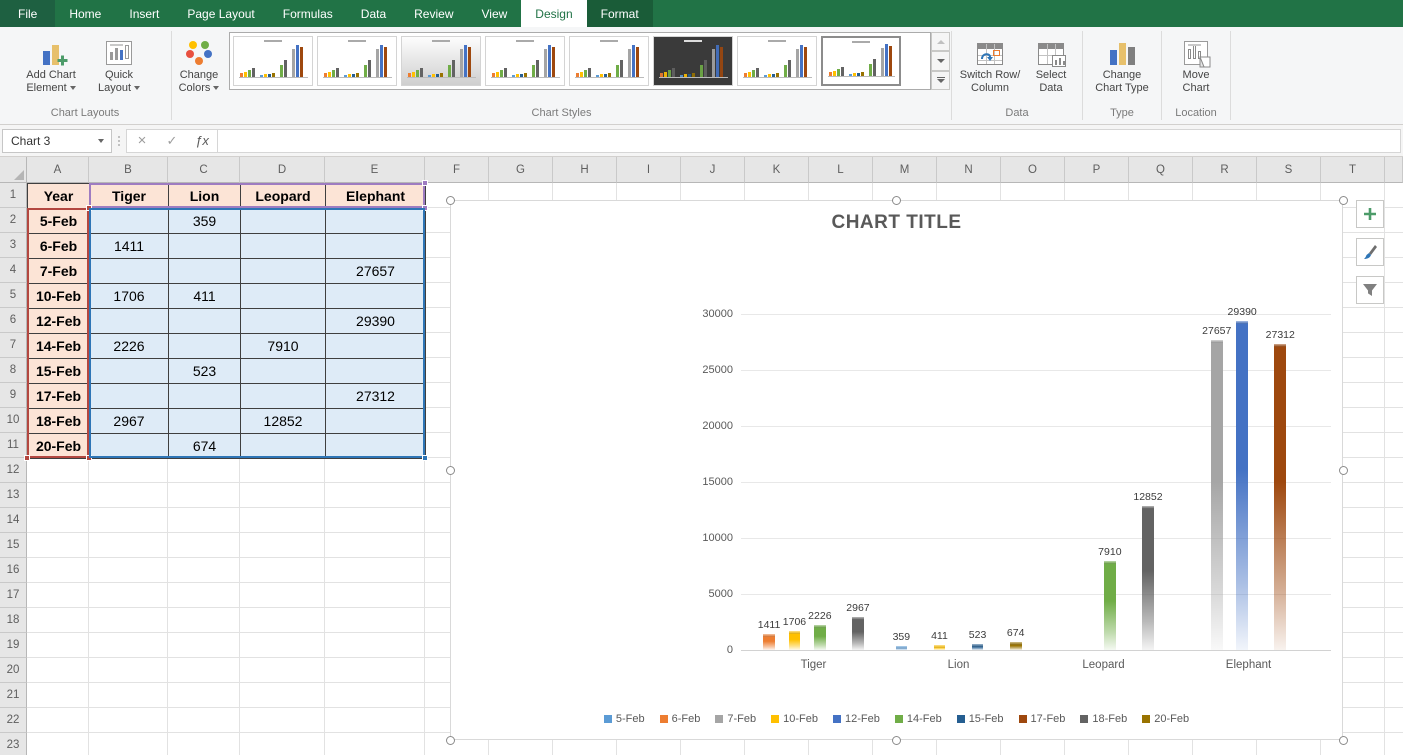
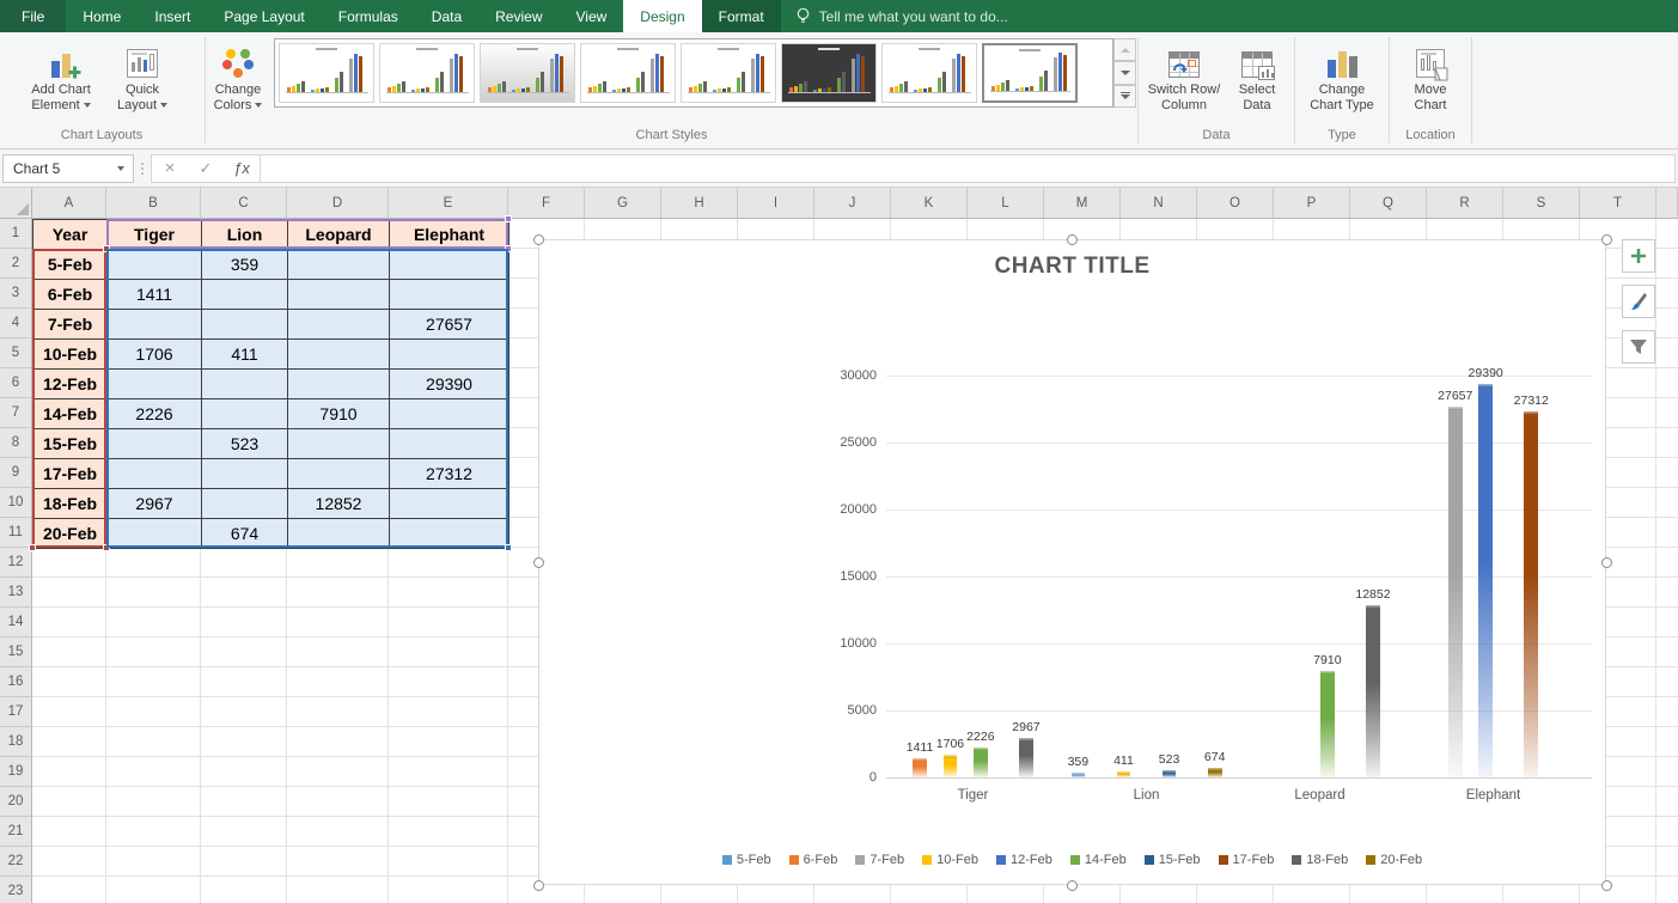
  File
  Home
  Insert
  Page Layout
  Formulas
  Data
  Review
  View
  Design
  Format
+ Tell me what you want to do...
  Add Chart
  Element
  Quick
  Layout
  Chart Layouts
  Change
  Colors
  Chart Styles
  Switch Row/
  Column
  Select
  Data
  Data
  Change
  Chart Type
  Type
  Move
  Chart
  Location
- Chart 3
+ Chart 5
  ×
  ✓
  ƒx
  A
  B
  C
  D
  E
  F
  G
  H
  I
  J
  K
  L
  M
  N
  O
  P
  Q
  R
  S
  T
  1
  2
  3
  4
  5
  6
  7
  8
  9
  10
  11
  12
  13
  14
  15
  16
  17
  18
  19
  20
  21
  22
  23
  Year
  Tiger
  Lion
  Leopard
  Elephant
  5-Feb
  359
  6-Feb
  1411
  7-Feb
  27657
  10-Feb
  1706
  411
  12-Feb
  29390
  14-Feb
  2226
  7910
  15-Feb
  523
  17-Feb
  27312
  18-Feb
  2967
  12852
  20-Feb
  674
  CHART TITLE
  0
  5000
  10000
  15000
  20000
  25000
  30000
  1411
  1706
  2226
  2967
  Tiger
  359
  411
  523
  674
  Lion
  7910
  12852
  Leopard
  27657
  29390
  27312
  Elephant
  5-Feb
  6-Feb
  7-Feb
  10-Feb
  12-Feb
  14-Feb
  15-Feb
  17-Feb
  18-Feb
  20-Feb
